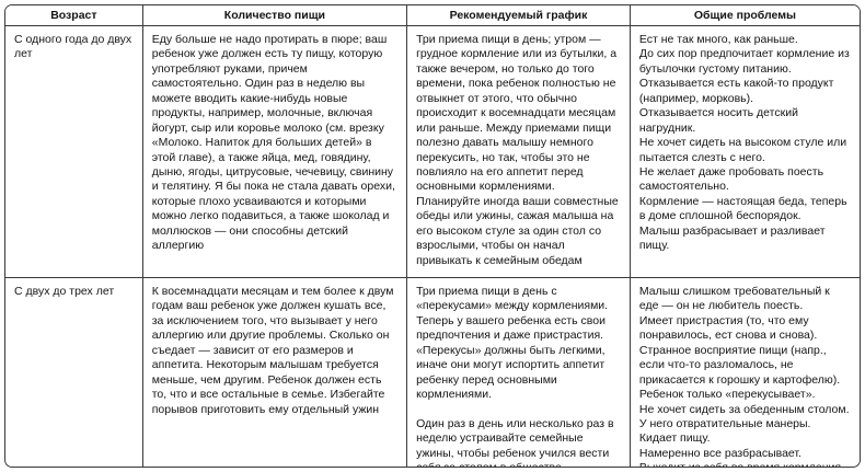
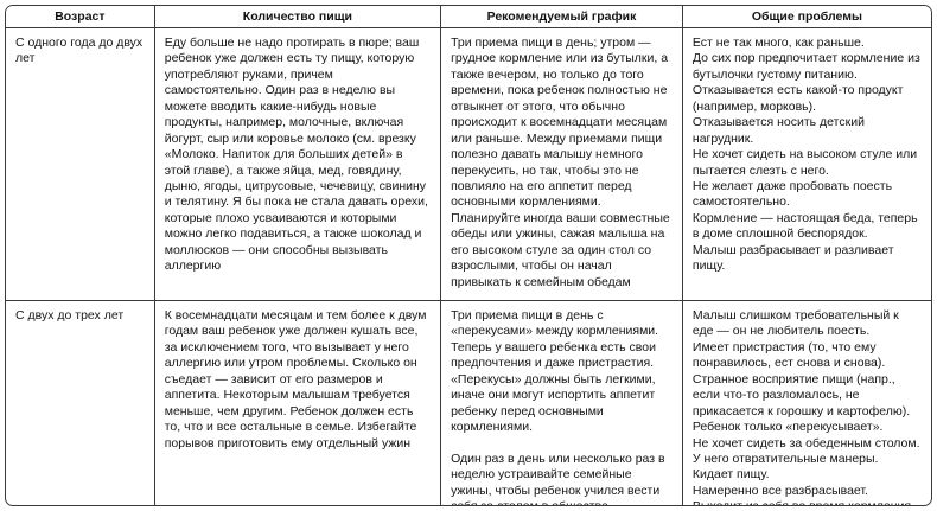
  Возраст	Количество пищи	Рекомендуемый график	Общие проблемы
- С одного года до двух лет	Еду больше не надо протирать в пюре; ваш ребенок уже должен есть ту пищу, которую употребляют руками, причем самостоятельно. Один раз в неделю вы можете вводить какие-нибудь новые продукты, например, молочные, включая йогурт, сыр или коровье молоко (см. врезку «Молоко. Напиток для больших детей» в этой главе), а также яйца, мед, говядину, дыню, ягоды, цитрусовые, чечевицу, свинину и телятину. Я бы пока не стала давать орехи, которые плохо усваиваются и которыми можно легко подавиться, а также шоколад и моллюсков — они способны детский аллергию	Три приема пищи в день; утром — грудное кормление или из бутылки, а также вечером, но только до того времени, пока ребенок полностью не отвыкнет от этого, что обычно происходит к восемнадцати месяцам или раньше. Между приемами пищи полезно давать малышу немного перекусить, но так, чтобы это не повлияло на его аппетит перед основными кормлениями. Планируйте иногда ваши совместные обеды или ужины, сажая малыша на его высоком стуле за один стол со взрослыми, чтобы он начал привыкать к семейным обедам	Ест не так много, как раньше. До сих пор предпочитает кормление из бутылочки густому питанию. Отказывается есть какой-то продукт (например, морковь). Отказывается носить детский нагрудник. Не хочет сидеть на высоком стуле или пытается слезть с него. Не желает даже пробовать поесть самостоятельно. Кормление — настоящая беда, теперь в доме сплошной беспорядок. Малыш разбрасывает и разливает пищу.
+ С одного года до двух лет	Еду больше не надо протирать в пюре; ваш ребенок уже должен есть ту пищу, которую употребляют руками, причем самостоятельно. Один раз в неделю вы можете вводить какие-нибудь новые продукты, например, молочные, включая йогурт, сыр или коровье молоко (см. врезку «Молоко. Напиток для больших детей» в этой главе), а также яйца, мед, говядину, дыню, ягоды, цитрусовые, чечевицу, свинину и телятину. Я бы пока не стала давать орехи, которые плохо усваиваются и которыми можно легко подавиться, а также шоколад и моллюсков — они способны вызывать аллергию	Три приема пищи в день; утром — грудное кормление или из бутылки, а также вечером, но только до того времени, пока ребенок полностью не отвыкнет от этого, что обычно происходит к восемнадцати месяцам или раньше. Между приемами пищи полезно давать малышу немного перекусить, но так, чтобы это не повлияло на его аппетит перед основными кормлениями. Планируйте иногда ваши совместные обеды или ужины, сажая малыша на его высоком стуле за один стол со взрослыми, чтобы он начал привыкать к семейным обедам	Ест не так много, как раньше. До сих пор предпочитает кормление из бутылочки густому питанию. Отказывается есть какой-то продукт (например, морковь). Отказывается носить детский нагрудник. Не хочет сидеть на высоком стуле или пытается слезть с него. Не желает даже пробовать поесть самостоятельно. Кормление — настоящая беда, теперь в доме сплошной беспорядок. Малыш разбрасывает и разливает пищу.
- С двух до трех лет	К восемнадцати месяцам и тем более к двум годам ваш ребенок уже должен кушать все, за исключением того, что вызывает у него аллергию или другие проблемы. Сколько он съедает — зависит от его размеров и аппетита. Некоторым малышам требуется меньше, чем другим. Ребенок должен есть то, что и все остальные в семье. Избегайте порывов приготовить ему отдельный ужин	Три приема пищи в день с «перекусами» между кормлениями. Теперь у вашего ребенка есть свои предпочтения и даже пристрастия. «Перекусы» должны быть легкими, иначе они могут испортить аппетит ребенку перед основными кормлениями. Один раз в день или несколько раз в неделю устраивайте семейные ужины, чтобы ребенок учился вести	Малыш слишком требовательный к еде — он не любитель поесть. Имеет пристрастия (то, что ему понравилось, ест снова и снова). Странное восприятие пищи (напр., если что-то разломалось, не прикасается к горошку и картофелю). Ребенок только «перекусывает». Не хочет сидеть за обеденным столом. У него отвратительные манеры. Кидает пищу. Намеренно все разбрасывает.
+ С двух до трех лет	К восемнадцати месяцам и тем более к двум годам ваш ребенок уже должен кушать все, за исключением того, что вызывает у него аллергию или утром проблемы. Сколько он съедает — зависит от его размеров и аппетита. Некоторым малышам требуется меньше, чем другим. Ребенок должен есть то, что и все остальные в семье. Избегайте порывов приготовить ему отдельный ужин	Три приема пищи в день с «перекусами» между кормлениями. Теперь у вашего ребенка есть свои предпочтения и даже пристрастия. «Перекусы» должны быть легкими, иначе они могут испортить аппетит ребенку перед основными кормлениями. Один раз в день или несколько раз в неделю устраивайте семейные ужины, чтобы ребенок учился вести	Малыш слишком требовательный к еде — он не любитель поесть. Имеет пристрастия (то, что ему понравилось, ест снова и снова). Странное восприятие пищи (напр., если что-то разломалось, не прикасается к горошку и картофелю). Ребенок только «перекусывает». Не хочет сидеть за обеденным столом. У него отвратительные манеры. Кидает пищу. Намеренно все разбрасывает.
